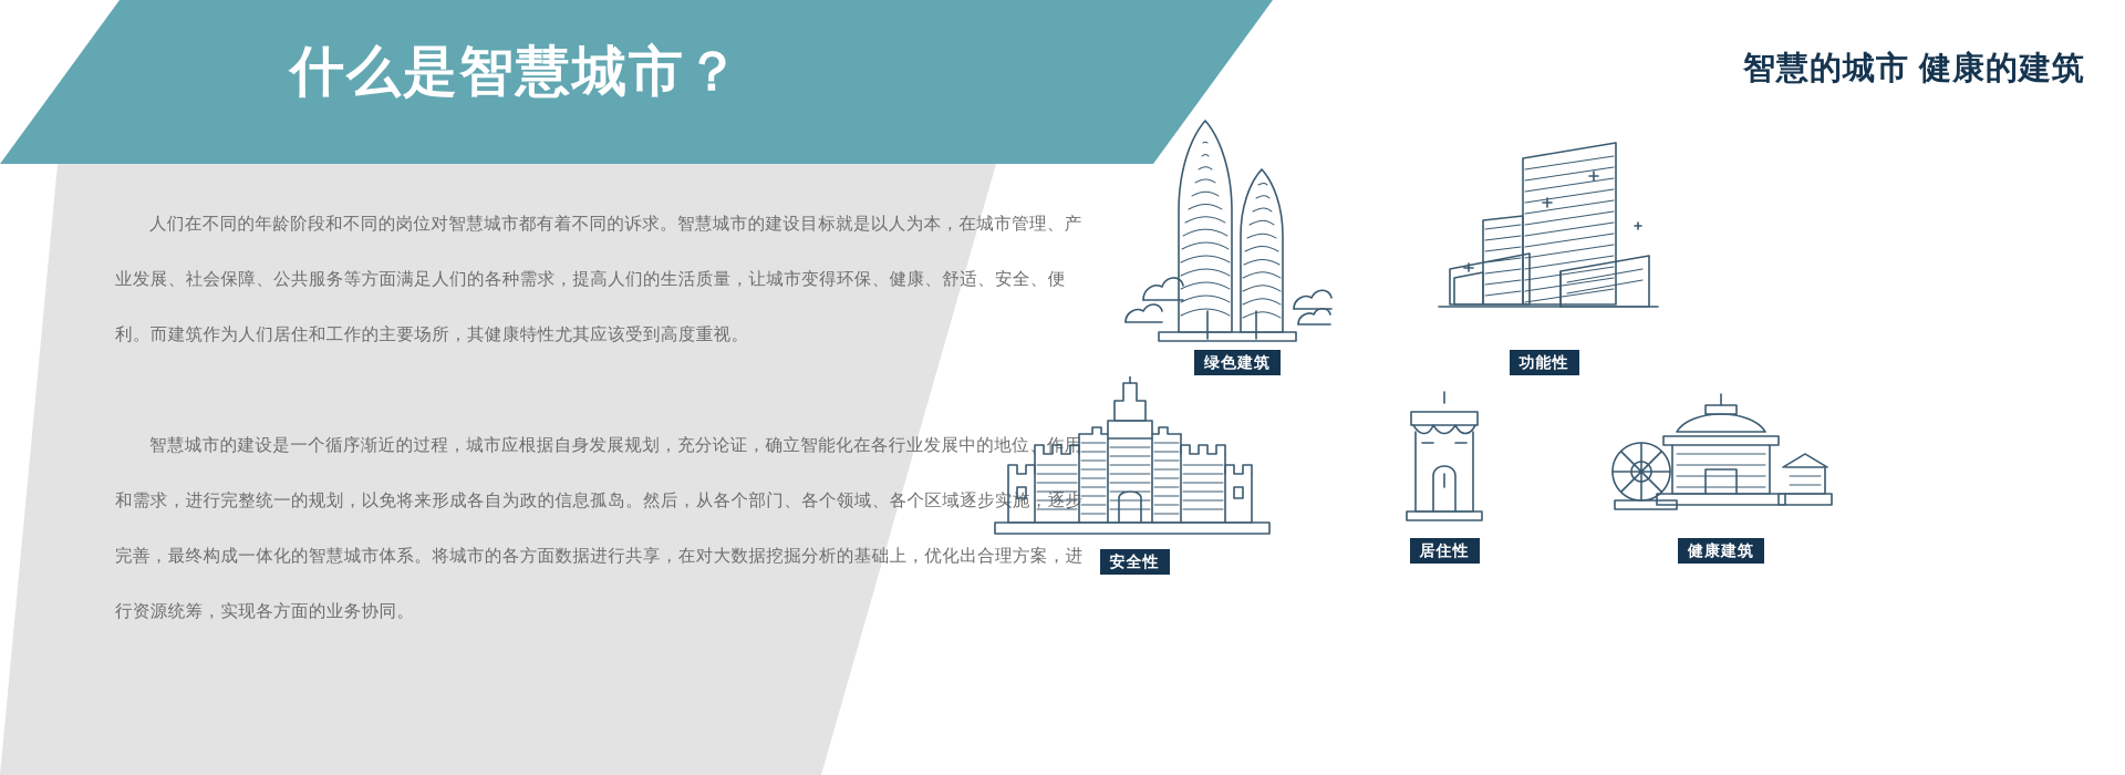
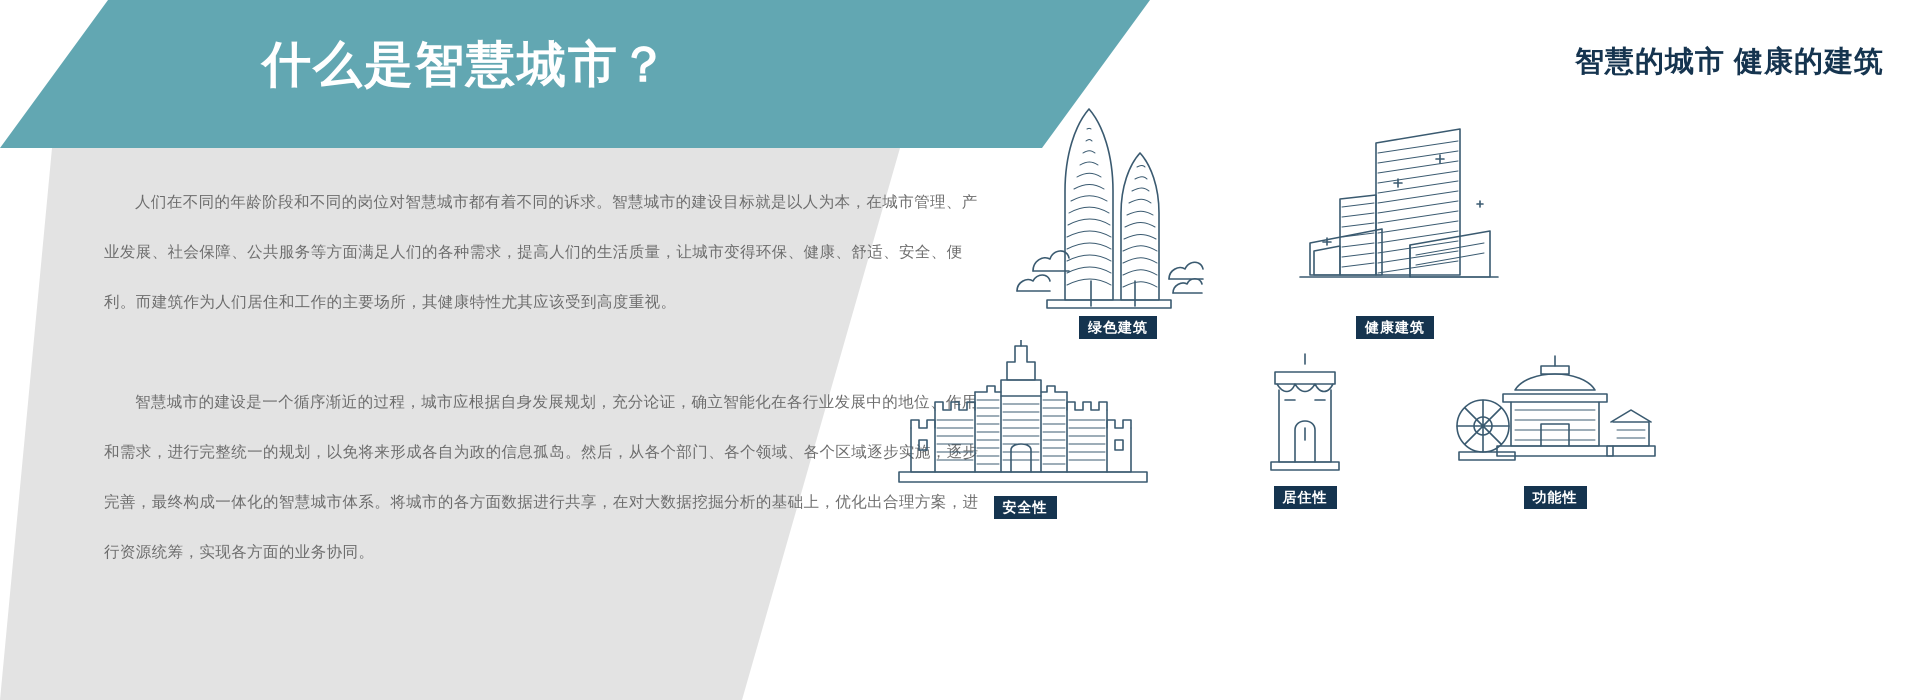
  什么是智慧城市？
  智慧的城市 健康的建筑
  人们在不同的年龄阶段和不同的岗位对智慧城市都有着不同的诉求。智慧城市的建设目标就是以人为本，在城市管理、产业发展、社会保障、公共服务等方面满足人们的各种需求，提高人们的生活质量，让城市变得环保、健康、舒适、安全、便利。而建筑作为人们居住和工作的主要场所，其健康特性尤其应该受到高度重视。
  智慧城市的建设是一个循序渐近的过程，城市应根据自身发展规划，充分论证，确立智能化在各行业发展中的地位和需求，进行完整统一的规划，以免将来形成各自为政的信息孤岛。然后，从各个部门、各个领域、各个区域逐步实施完善，最终构成一体化的智慧城市体系。将城市的各方面数据进行共享，在对大数据挖掘分析的基础上，优化出合理方案，进行资源统筹，实现各方面的业务协同。
  绿色建筑
- 功能性
+ 健康建筑
  安全性
  居住性
- 健康建筑
+ 功能性
